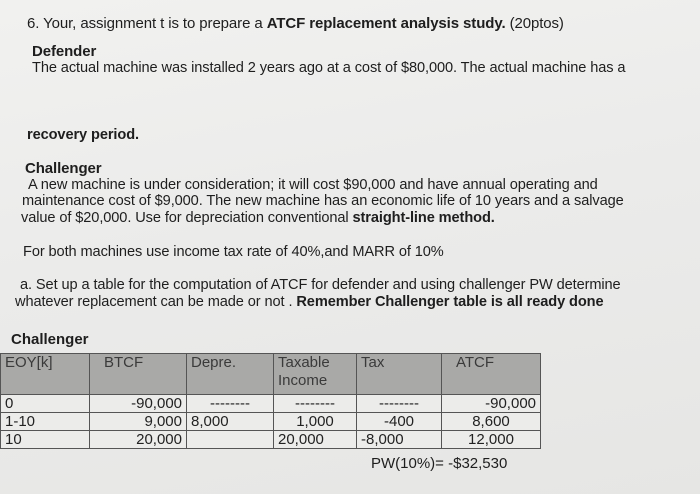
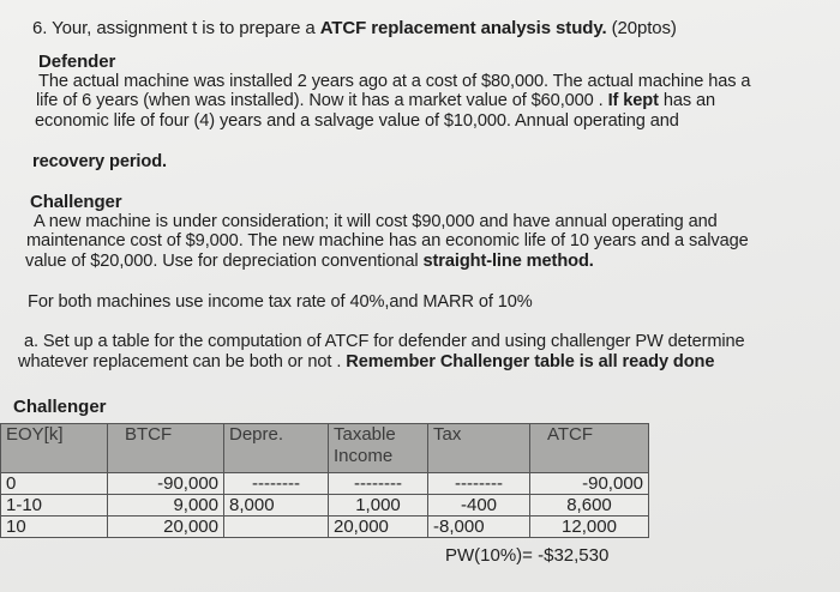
  6. Your, assignment t is to prepare a ATCF replacement analysis study. (20ptos)
  Defender
  The actual machine was installed 2 years ago at a cost of $80,000. The actual machine has a
+ life of 6 years (when was installed). Now it has a market value of $60,000 . If kept has an
+ economic life of four (4) years and a salvage value of $10,000. Annual operating and
  recovery period.
  Challenger
  A new machine is under consideration; it will cost $90,000 and have annual operating and
  maintenance cost of $9,000. The new machine has an economic life of 10 years and a salvage
  value of $20,000. Use for depreciation conventional straight-line method.
  For both machines use income tax rate of 40%,and MARR of 10%
  a. Set up a table for the computation of ATCF for defender and using challenger PW determine
- whatever replacement can be made or not . Remember Challenger table is all ready done
+ whatever replacement can be both or not . Remember Challenger table is all ready done
  Challenger
  EOY[k]	BTCF	Depre.	Taxable Income	Tax	ATCF
  0	-90,000	--------	--------	--------	-90,000
  1-10	9,000	8,000	1,000	-400	8,600
  10	20,000		20,000	-8,000	12,000
  PW(10%)= -$32,530
